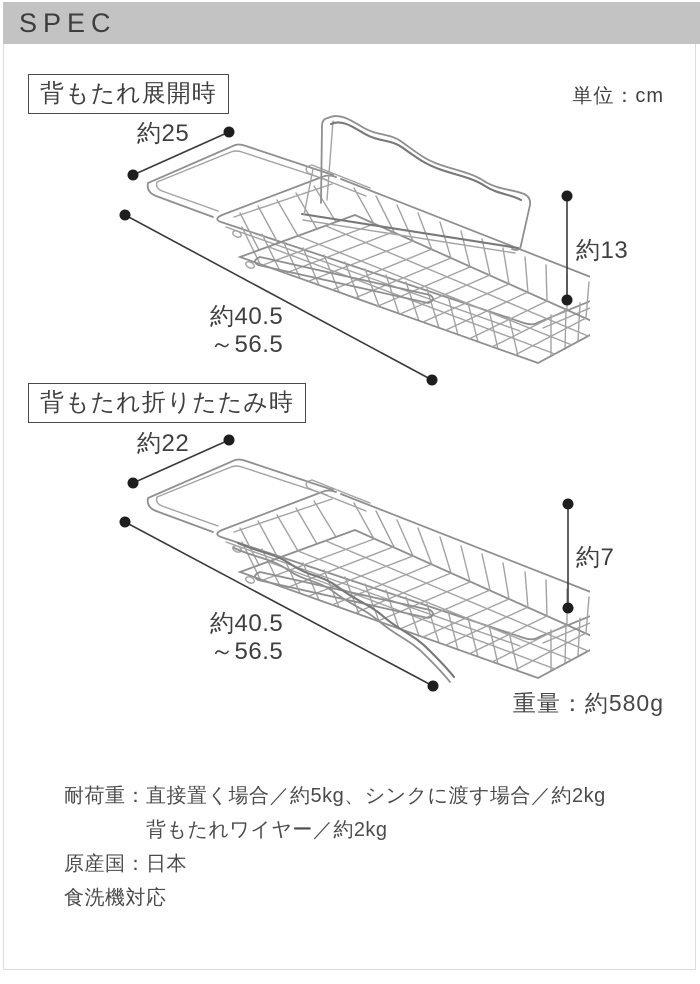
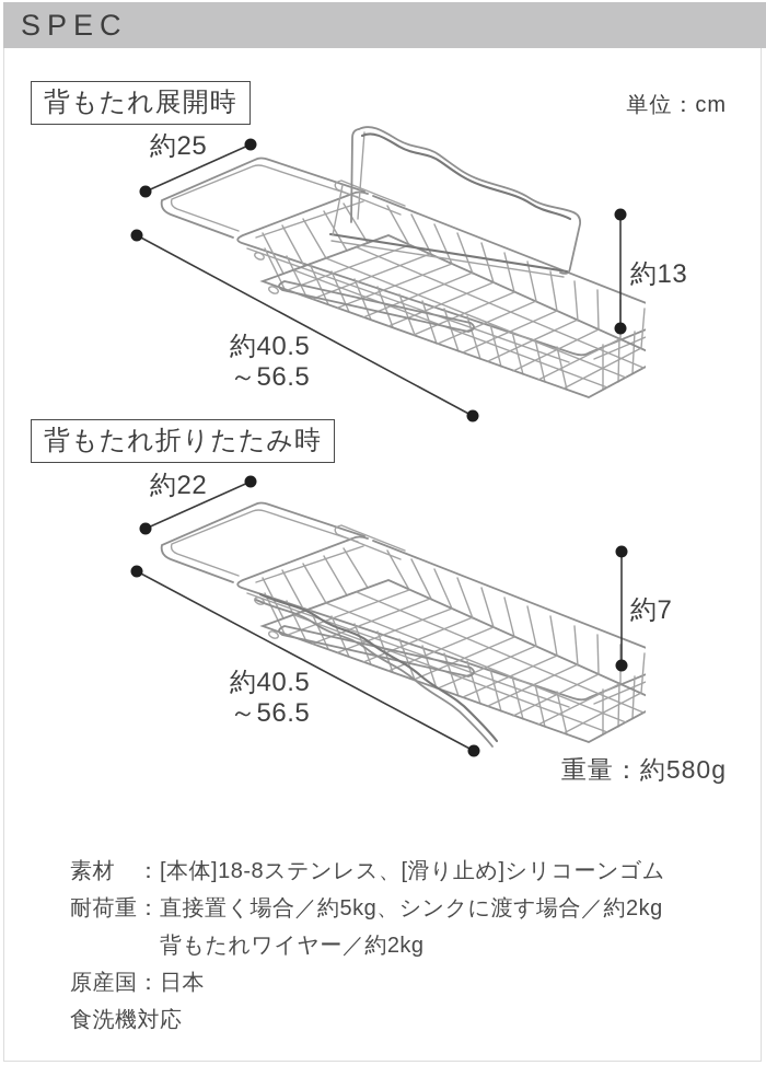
  SPEC
  背もたれ展開時
  単位：cm
  約25
  約13
  約40.5
  ～56.5
  背もたれ折りたたみ時
  約22
  約7
  約40.5
  ～56.5
  重量：約580g
+ 素材 ：[本体]18-8ステンレス、[滑り止め]シリコーンゴム
  耐荷重：直接置く場合／約5kg、シンクに渡す場合／約2kg
  背もたれワイヤー／約2kg
  原産国：日本
  食洗機対応
